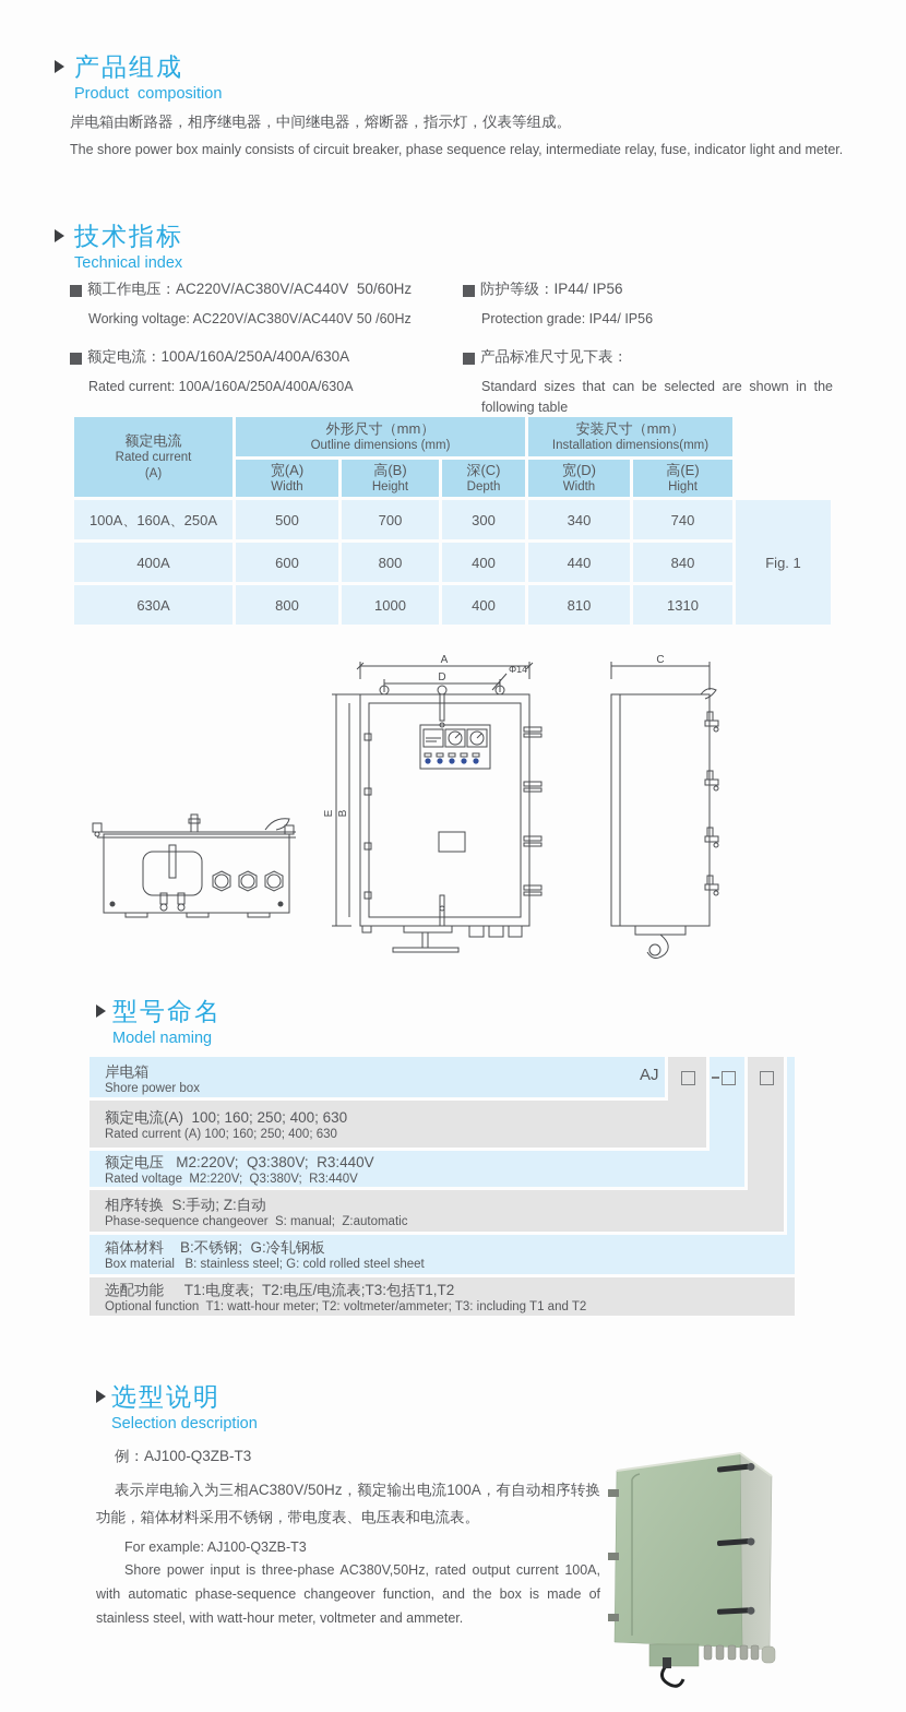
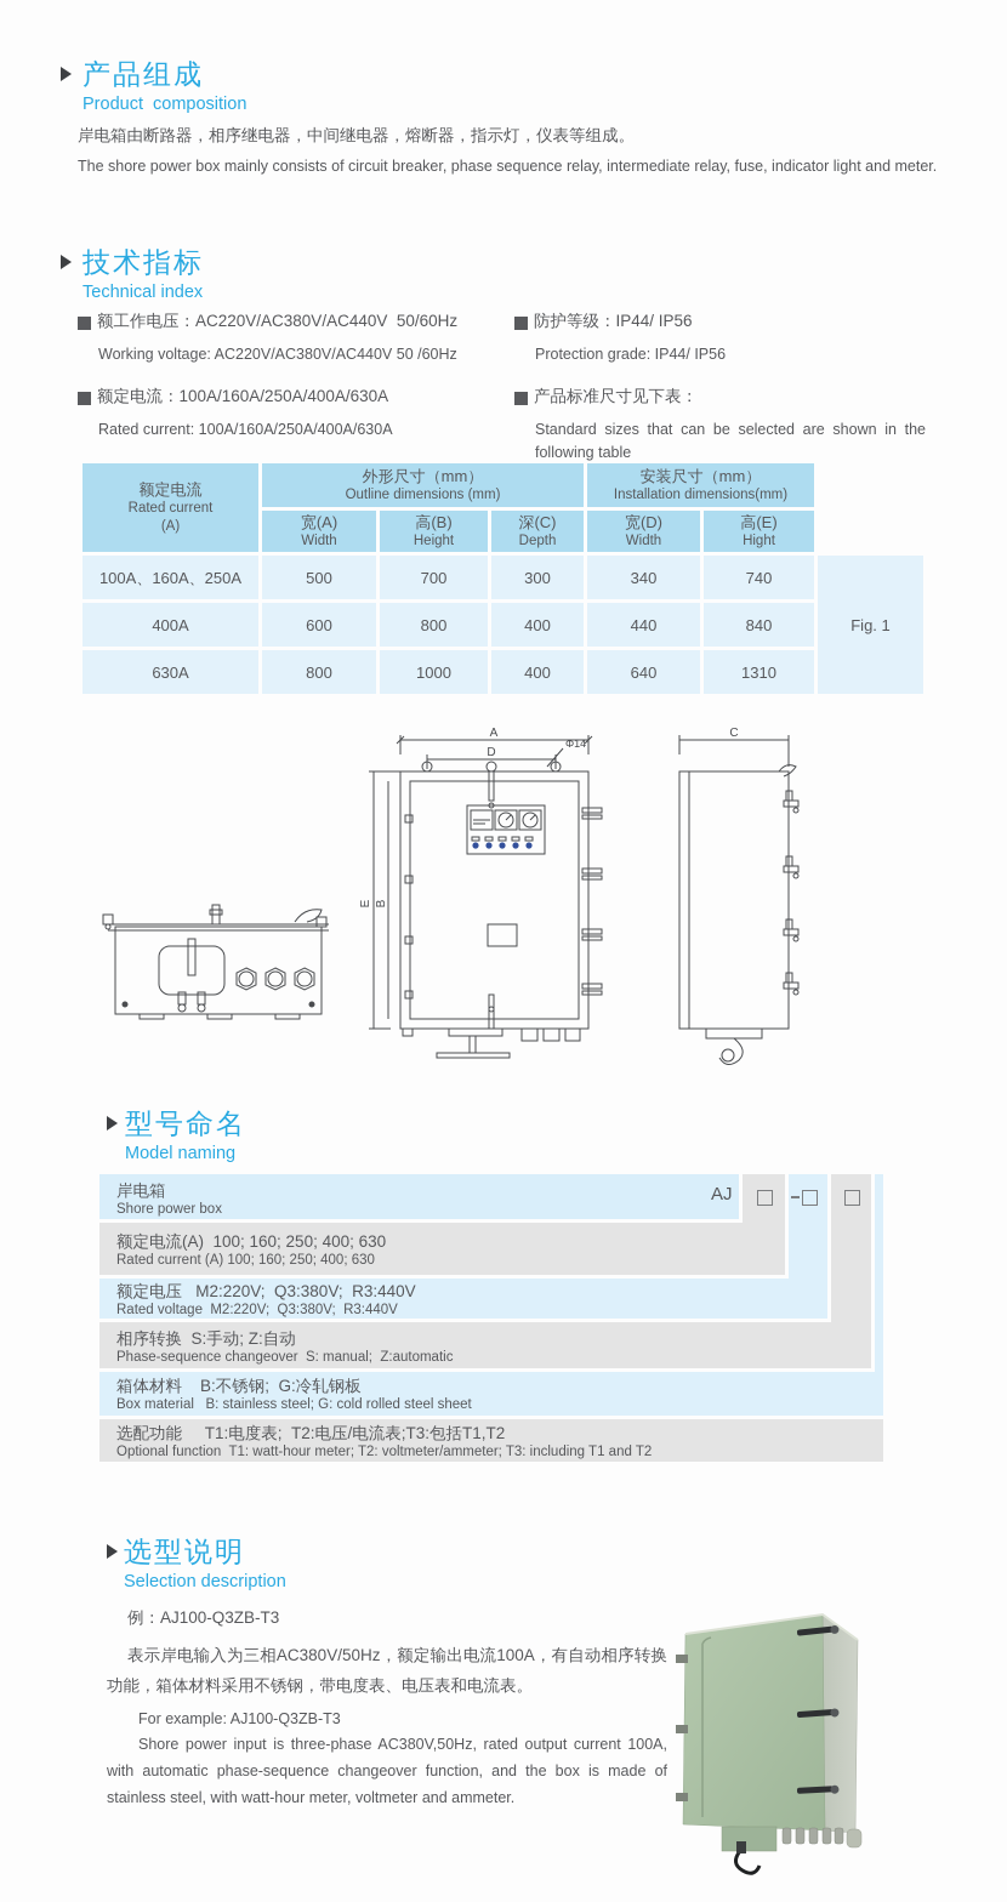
  产品组成
  Product composition
  岸电箱由断路器，相序继电器，中间继电器，熔断器，指示灯，仪表等组成。
  The shore power box mainly consists of circuit breaker, phase sequence relay, intermediate relay, fuse, indicator light and meter.
  技术指标
  Technical index
  额工作电压：AC220V/AC380V/AC440V 50/60Hz
  Working voltage: AC220V/AC380V/AC440V 50 /60Hz
  额定电流：100A/160A/250A/400A/630A
  Rated current: 100A/160A/250A/400A/630A
  防护等级：IP44/ IP56
  Protection grade: IP44/ IP56
  产品标准尺寸见下表：
  Standard sizes that can be selected are shown in the following table
  额定电流
  Rated current
  (A)
  外形尺寸（mm）
  Outline dimensions (mm)
  安装尺寸（mm）
  Installation dimensions(mm)
  宽(A)
  Width
  高(B)
  Height
  深(C)
  Depth
  宽(D)
  Width
  高(E)
  Hight
  100A、160A、250A
  500
  700
  300
  340
  740
  400A
  600
  800
  400
  440
  840
  630A
  800
  1000
  400
- 810
+ 640
  1310
  Fig. 1
  A
  D
  Φ14
  C
  型号命名
  Model naming
  岸电箱
  Shore power box
  AJ
  额定电流(A) 100; 160; 250; 400; 630
  Rated current (A) 100; 160; 250; 400; 630
  额定电压 M2:220V; Q3:380V; R3:440V
  Rated voltage M2:220V; Q3:380V; R3:440V
  相序转换 S:手动; Z:自动
  Phase-sequence changeover S: manual; Z:automatic
  箱体材料 B:不锈钢; G:冷轧钢板
  Box material B: stainless steel; G: cold rolled steel sheet
  选配功能 T1:电度表; T2:电压/电流表;T3:包括T1,T2
  Optional function T1: watt-hour meter; T2: voltmeter/ammeter; T3: including T1 and T2
  选型说明
  Selection description
  例：AJ100-Q3ZB-T3
  表示岸电输入为三相AC380V/50Hz，额定输出电流100A，有自动相序转换功能，箱体材料采用不锈钢，带电度表、电压表和电流表。
  For example: AJ100-Q3ZB-T3
  Shore power input is three-phase AC380V,50Hz, rated output current 100A, with automatic phase-sequence changeover function, and the box is made of stainless steel, with watt-hour meter, voltmeter and ammeter.
